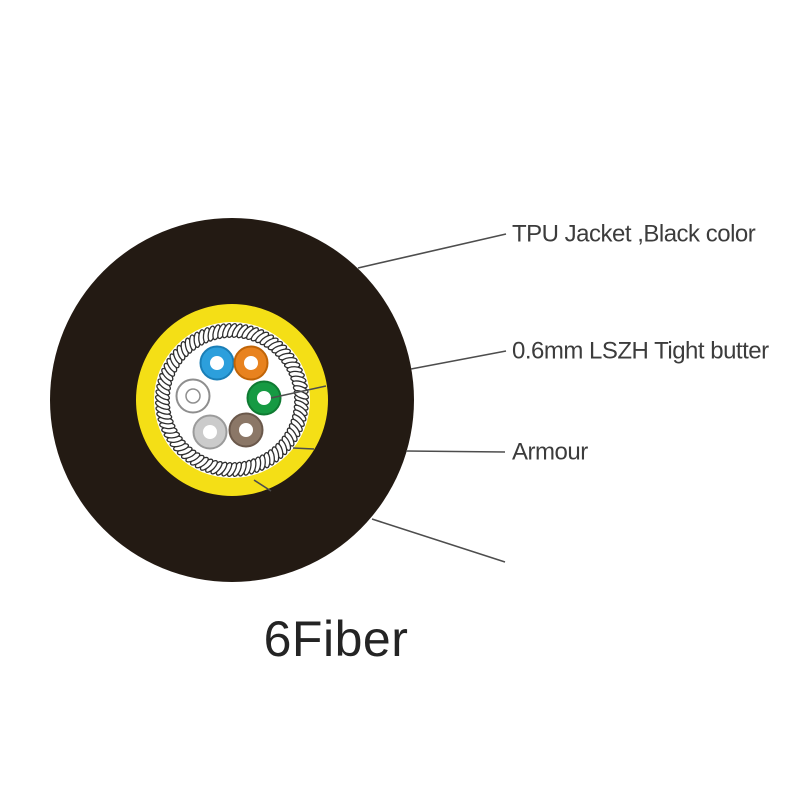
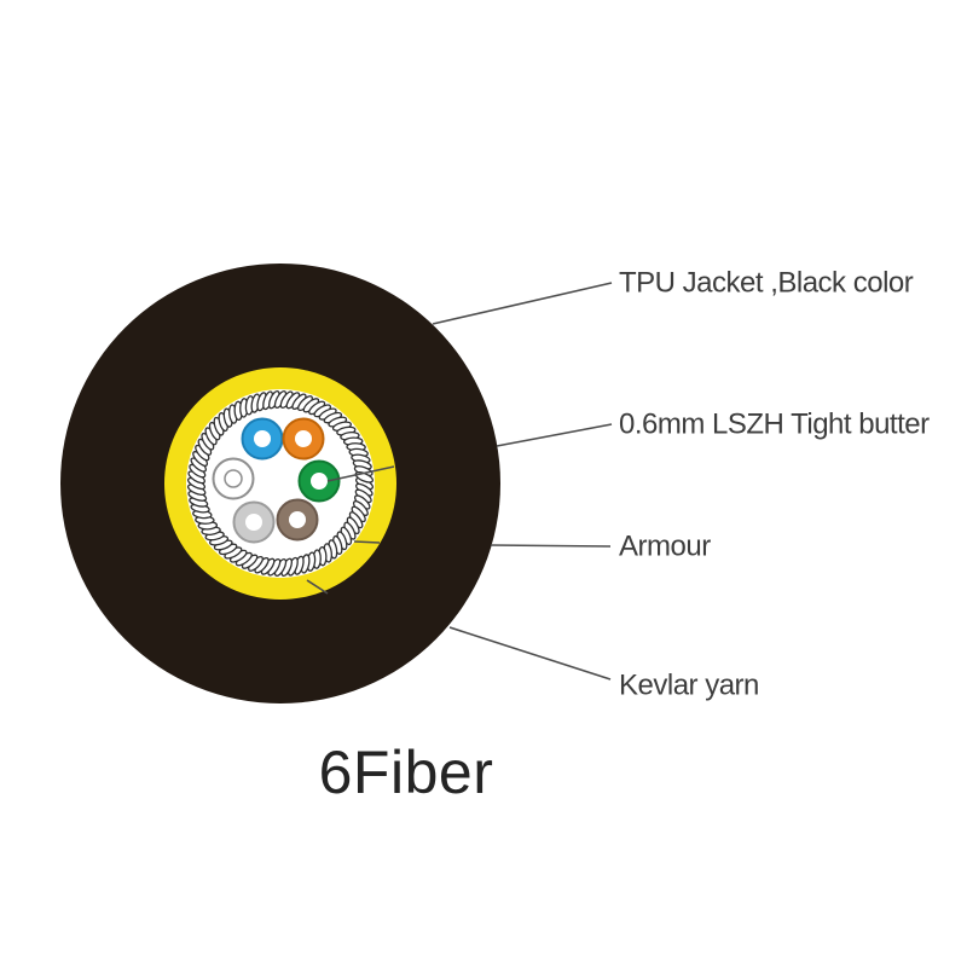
  TPU Jacket ,Black color
  0.6mm LSZH Tight butter
  Armour
+ Kevlar yarn
  6Fiber
